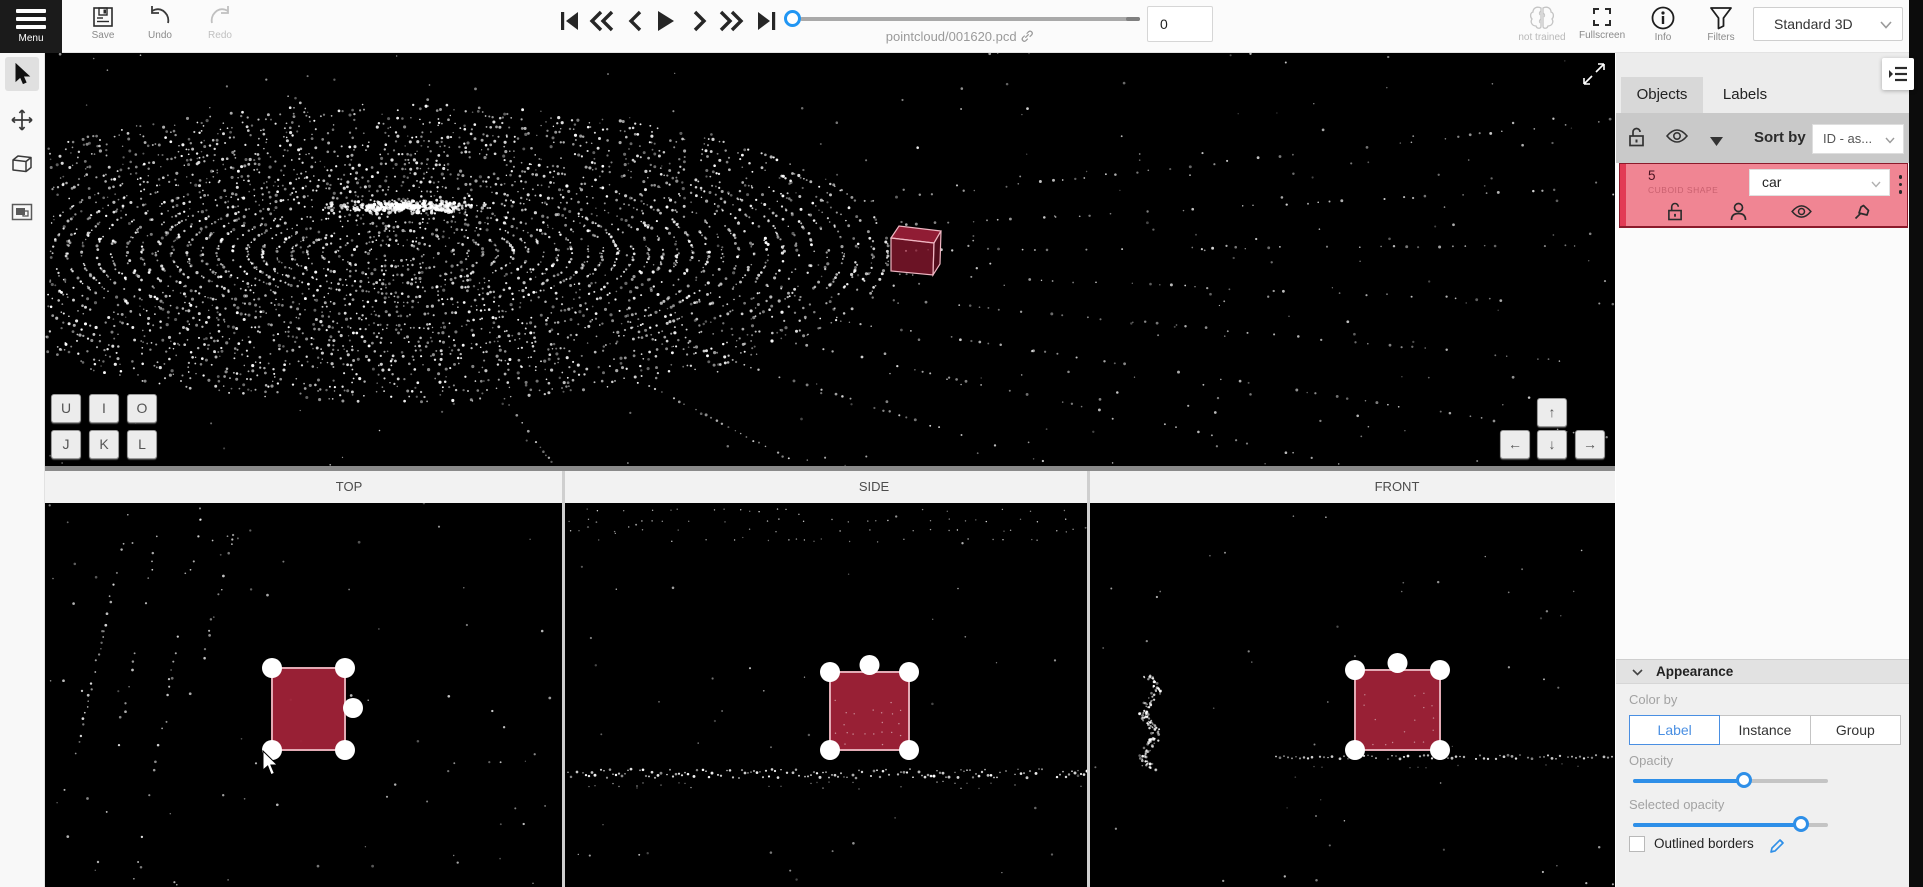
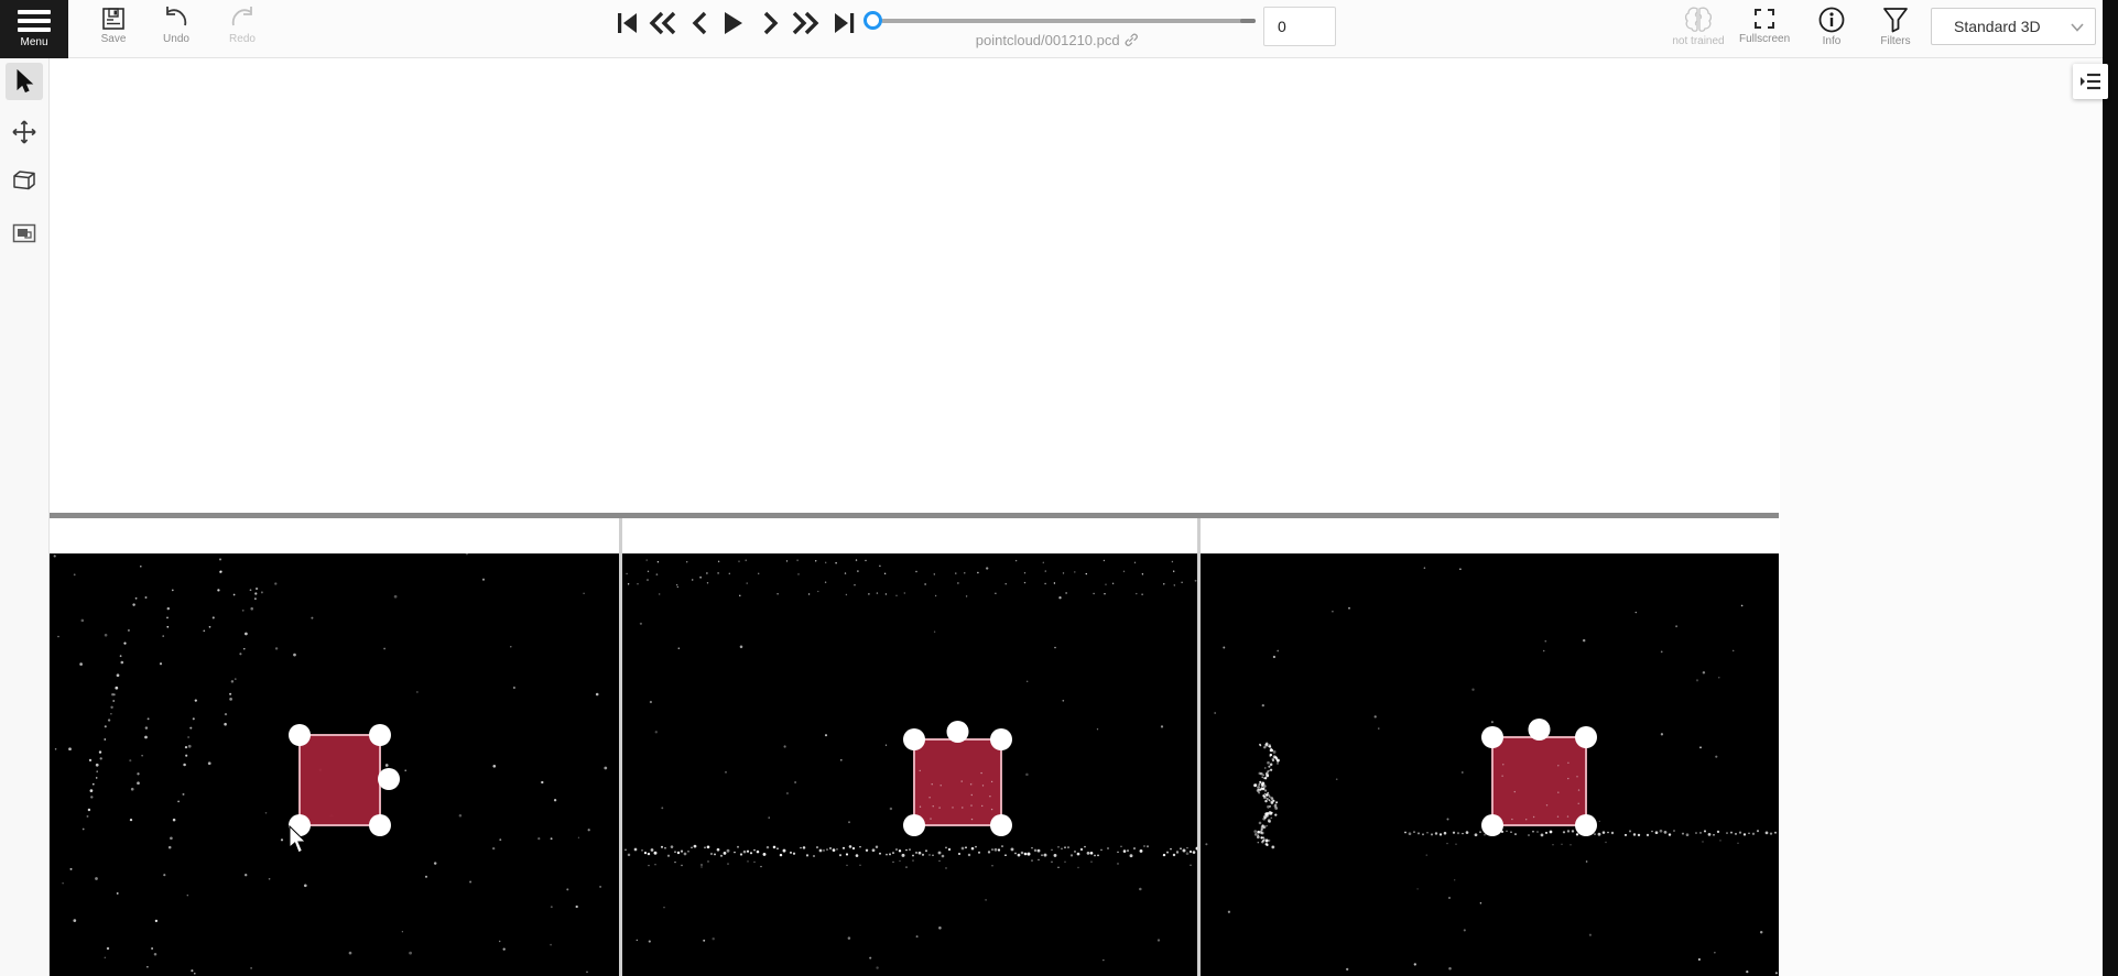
  Menu
  Save
  Undo
  Redo
- pointcloud/001620.pcd
+ pointcloud/001210.pcd
  0
  not trained
  Fullscreen
  Info
  Filters
  Standard 3D
- U
- I
- O
- J
- K
- L
- ↑
- ←
- ↓
- →
- TOP
- SIDE
- FRONT
- Objects
- Labels
- Sort by
- ID - as...
- 5
- CUBOID SHAPE
- car
- Appearance
- Color by
- Label
- Instance
- Group
- Opacity
- Selected opacity
- Outlined borders
